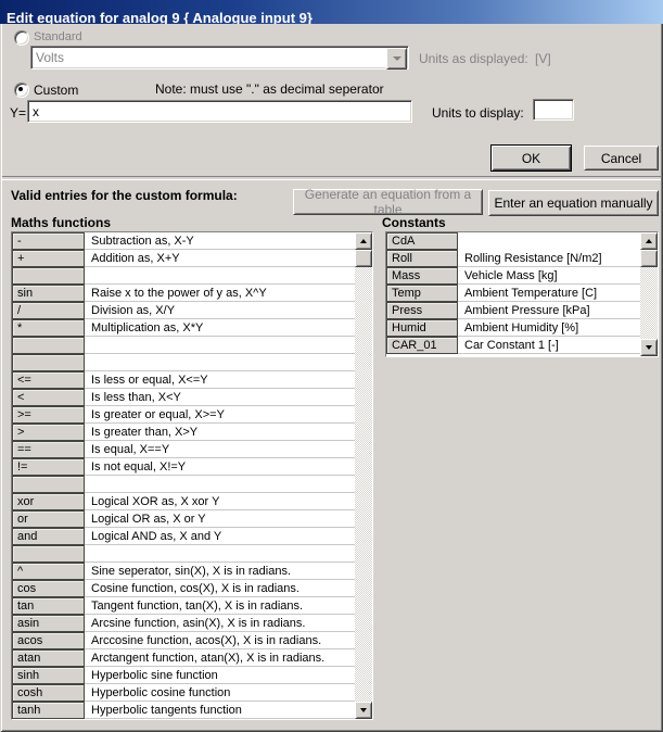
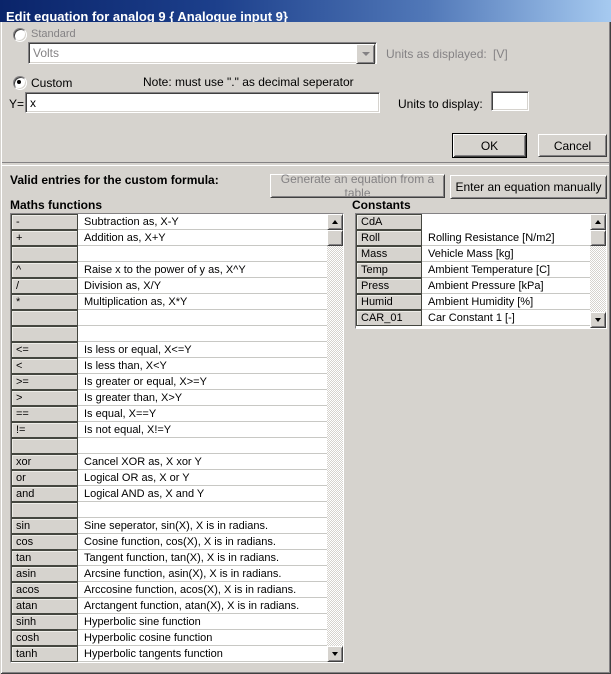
  Edit equation for analog 9 { Analogue input 9}
  Standard
  Volts
  Units as displayed:
  [V]
  Custom
  Note: must use "." as decimal seperator
  Y=
  x
  Units to display:
  OK
  Cancel
  Valid entries for the custom formula:
  Generate an equation from a table
  Enter an equation manually
  Maths functions
  Constants
  -
  Subtraction as, X-Y
  +
  Addition as, X+Y
- sin
+ ^
  Raise x to the power of y as, X^Y
  /
  Division as, X/Y
  *
  Multiplication as, X*Y
  <=
  Is less or equal, X<=Y
  <
  Is less than, X<Y
  >=
  Is greater or equal, X>=Y
  >
  Is greater than, X>Y
  ==
  Is equal, X==Y
  !=
  Is not equal, X!=Y
  xor
- Logical XOR as, X xor Y
+ Cancel XOR as, X xor Y
  or
  Logical OR as, X or Y
  and
  Logical AND as, X and Y
- ^
+ sin
  Sine seperator, sin(X), X is in radians.
  cos
  Cosine function, cos(X), X is in radians.
  tan
  Tangent function, tan(X), X is in radians.
  asin
  Arcsine function, asin(X), X is in radians.
  acos
  Arccosine function, acos(X), X is in radians.
  atan
  Arctangent function, atan(X), X is in radians.
  sinh
  Hyperbolic sine function
  cosh
  Hyperbolic cosine function
  tanh
  Hyperbolic tangents function
  CdA
  Roll
  Rolling Resistance [N/m2]
  Mass
  Vehicle Mass [kg]
  Temp
  Ambient Temperature [C]
  Press
  Ambient Pressure [kPa]
  Humid
  Ambient Humidity [%]
  CAR_01
  Car Constant 1 [-]
